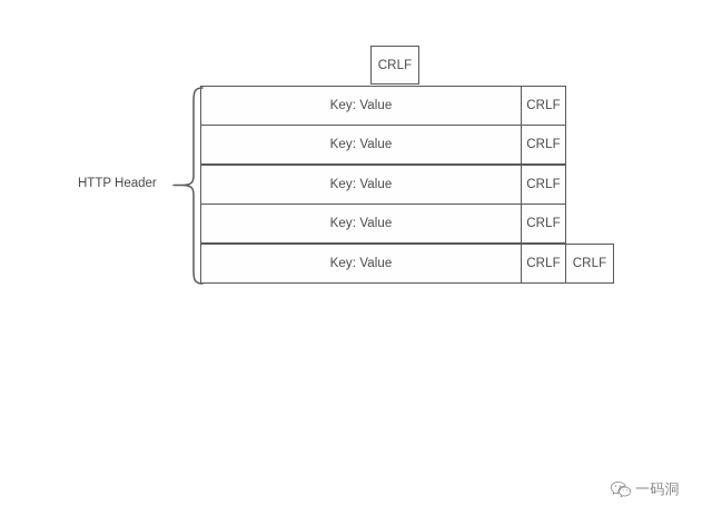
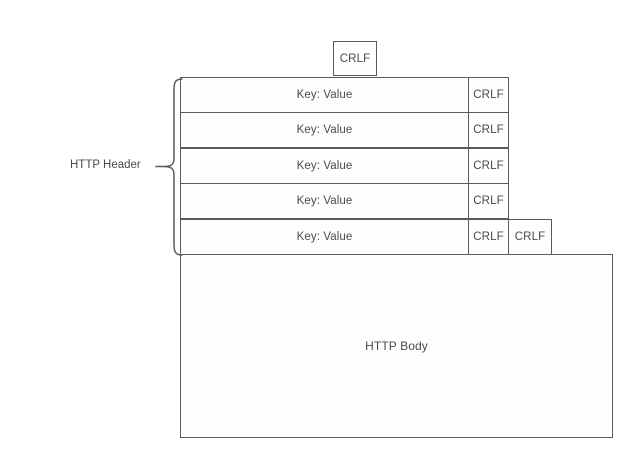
  CRLF
  Key: Value
  CRLF
  Key: Value
  CRLF
  Key: Value
  CRLF
  Key: Value
  CRLF
  Key: Value
  CRLF
  CRLF
+ HTTP Body
  HTTP Header
- 一码洞
